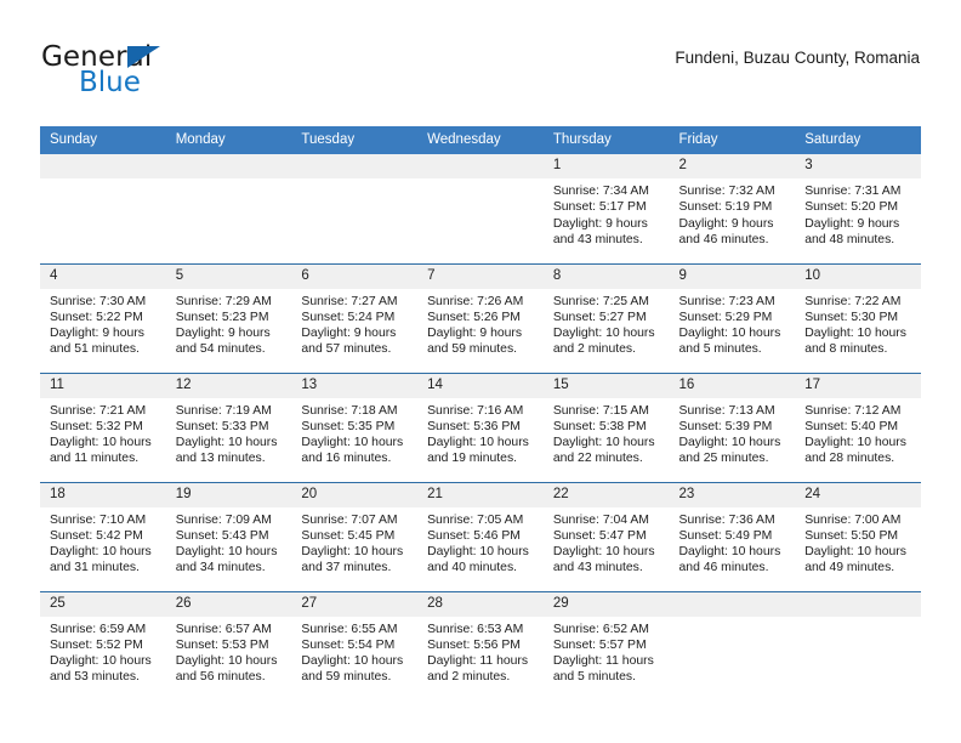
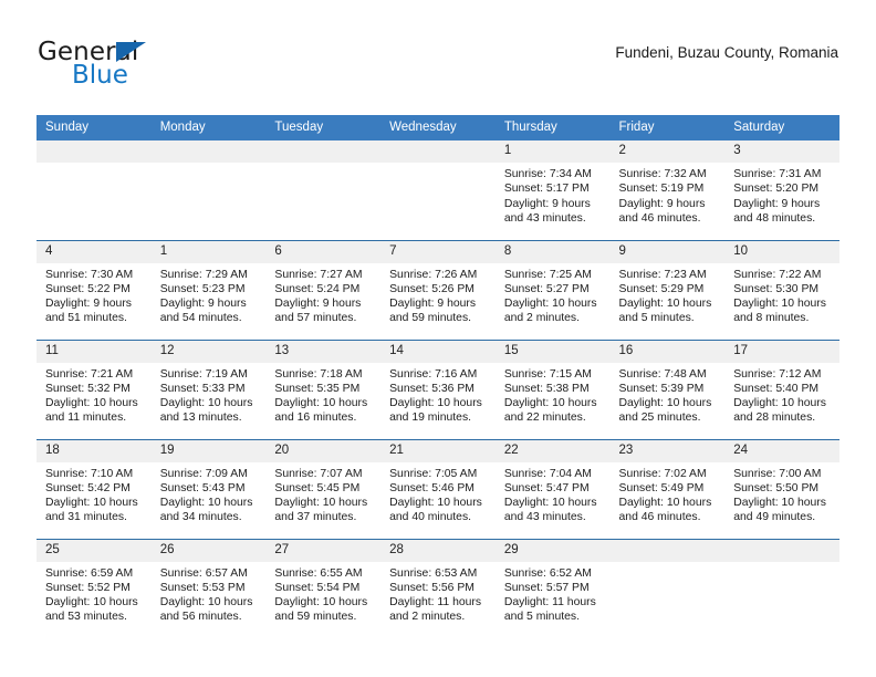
  General
  Blue
  Fundeni, Buzau County, Romania
  Sunday	Monday	Tuesday	Wednesday	Thursday	Friday	Saturday
  				1Sunrise: 7:34 AMSunset: 5:17 PMDaylight: 9 hoursand 43 minutes.	2Sunrise: 7:32 AMSunset: 5:19 PMDaylight: 9 hoursand 46 minutes.	3Sunrise: 7:31 AMSunset: 5:20 PMDaylight: 9 hoursand 48 minutes.
- 4Sunrise: 7:30 AMSunset: 5:22 PMDaylight: 9 hoursand 51 minutes.	5Sunrise: 7:29 AMSunset: 5:23 PMDaylight: 9 hoursand 54 minutes.	6Sunrise: 7:27 AMSunset: 5:24 PMDaylight: 9 hoursand 57 minutes.	7Sunrise: 7:26 AMSunset: 5:26 PMDaylight: 9 hoursand 59 minutes.	8Sunrise: 7:25 AMSunset: 5:27 PMDaylight: 10 hoursand 2 minutes.	9Sunrise: 7:23 AMSunset: 5:29 PMDaylight: 10 hoursand 5 minutes.	10Sunrise: 7:22 AMSunset: 5:30 PMDaylight: 10 hoursand 8 minutes.
+ 4Sunrise: 7:30 AMSunset: 5:22 PMDaylight: 9 hoursand 51 minutes.	1Sunrise: 7:29 AMSunset: 5:23 PMDaylight: 9 hoursand 54 minutes.	6Sunrise: 7:27 AMSunset: 5:24 PMDaylight: 9 hoursand 57 minutes.	7Sunrise: 7:26 AMSunset: 5:26 PMDaylight: 9 hoursand 59 minutes.	8Sunrise: 7:25 AMSunset: 5:27 PMDaylight: 10 hoursand 2 minutes.	9Sunrise: 7:23 AMSunset: 5:29 PMDaylight: 10 hoursand 5 minutes.	10Sunrise: 7:22 AMSunset: 5:30 PMDaylight: 10 hoursand 8 minutes.
- 11Sunrise: 7:21 AMSunset: 5:32 PMDaylight: 10 hoursand 11 minutes.	12Sunrise: 7:19 AMSunset: 5:33 PMDaylight: 10 hoursand 13 minutes.	13Sunrise: 7:18 AMSunset: 5:35 PMDaylight: 10 hoursand 16 minutes.	14Sunrise: 7:16 AMSunset: 5:36 PMDaylight: 10 hoursand 19 minutes.	15Sunrise: 7:15 AMSunset: 5:38 PMDaylight: 10 hoursand 22 minutes.	16Sunrise: 7:13 AMSunset: 5:39 PMDaylight: 10 hoursand 25 minutes.	17Sunrise: 7:12 AMSunset: 5:40 PMDaylight: 10 hoursand 28 minutes.
+ 11Sunrise: 7:21 AMSunset: 5:32 PMDaylight: 10 hoursand 11 minutes.	12Sunrise: 7:19 AMSunset: 5:33 PMDaylight: 10 hoursand 13 minutes.	13Sunrise: 7:18 AMSunset: 5:35 PMDaylight: 10 hoursand 16 minutes.	14Sunrise: 7:16 AMSunset: 5:36 PMDaylight: 10 hoursand 19 minutes.	15Sunrise: 7:15 AMSunset: 5:38 PMDaylight: 10 hoursand 22 minutes.	16Sunrise: 7:48 AMSunset: 5:39 PMDaylight: 10 hoursand 25 minutes.	17Sunrise: 7:12 AMSunset: 5:40 PMDaylight: 10 hoursand 28 minutes.
- 18Sunrise: 7:10 AMSunset: 5:42 PMDaylight: 10 hoursand 31 minutes.	19Sunrise: 7:09 AMSunset: 5:43 PMDaylight: 10 hoursand 34 minutes.	20Sunrise: 7:07 AMSunset: 5:45 PMDaylight: 10 hoursand 37 minutes.	21Sunrise: 7:05 AMSunset: 5:46 PMDaylight: 10 hoursand 40 minutes.	22Sunrise: 7:04 AMSunset: 5:47 PMDaylight: 10 hoursand 43 minutes.	23Sunrise: 7:36 AMSunset: 5:49 PMDaylight: 10 hoursand 46 minutes.	24Sunrise: 7:00 AMSunset: 5:50 PMDaylight: 10 hoursand 49 minutes.
+ 18Sunrise: 7:10 AMSunset: 5:42 PMDaylight: 10 hoursand 31 minutes.	19Sunrise: 7:09 AMSunset: 5:43 PMDaylight: 10 hoursand 34 minutes.	20Sunrise: 7:07 AMSunset: 5:45 PMDaylight: 10 hoursand 37 minutes.	21Sunrise: 7:05 AMSunset: 5:46 PMDaylight: 10 hoursand 40 minutes.	22Sunrise: 7:04 AMSunset: 5:47 PMDaylight: 10 hoursand 43 minutes.	23Sunrise: 7:02 AMSunset: 5:49 PMDaylight: 10 hoursand 46 minutes.	24Sunrise: 7:00 AMSunset: 5:50 PMDaylight: 10 hoursand 49 minutes.
  25Sunrise: 6:59 AMSunset: 5:52 PMDaylight: 10 hoursand 53 minutes.	26Sunrise: 6:57 AMSunset: 5:53 PMDaylight: 10 hoursand 56 minutes.	27Sunrise: 6:55 AMSunset: 5:54 PMDaylight: 10 hoursand 59 minutes.	28Sunrise: 6:53 AMSunset: 5:56 PMDaylight: 11 hoursand 2 minutes.	29Sunrise: 6:52 AMSunset: 5:57 PMDaylight: 11 hoursand 5 minutes.
